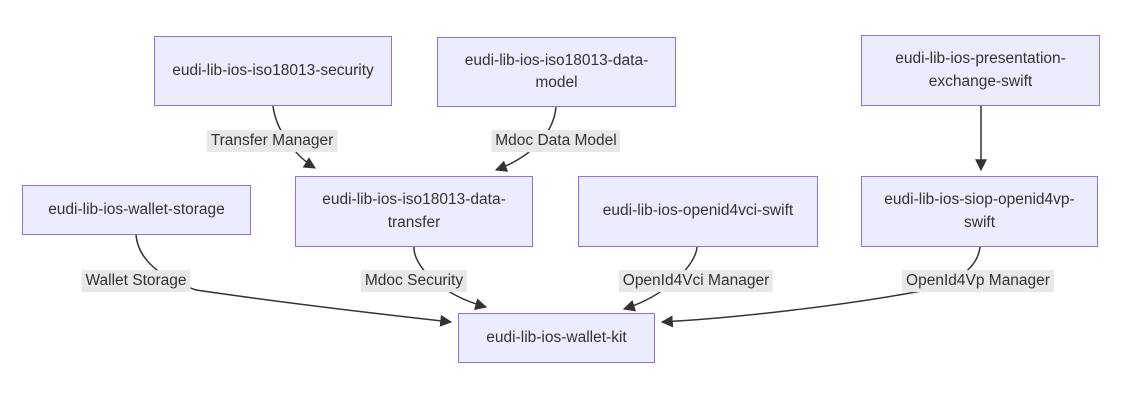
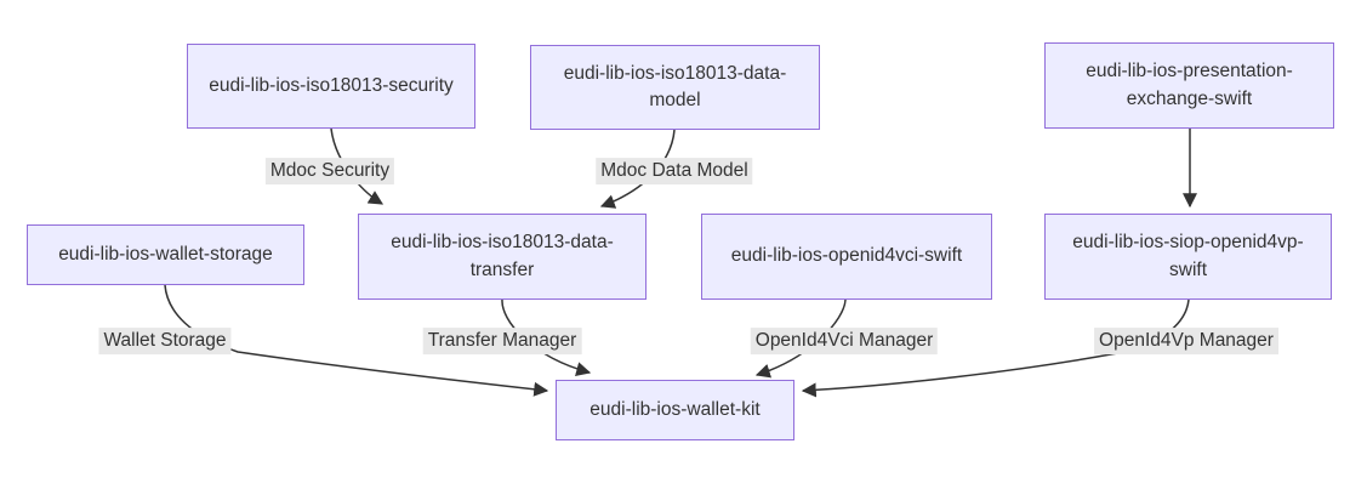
  eudi-lib-ios-iso18013-security
  eudi-lib-ios-iso18013-data-model
  eudi-lib-ios-presentation-exchange-swift
  eudi-lib-ios-wallet-storage
  eudi-lib-ios-iso18013-data-transfer
  eudi-lib-ios-openid4vci-swift
  eudi-lib-ios-siop-openid4vp-swift
  eudi-lib-ios-wallet-kit
- Transfer Manager
+ Mdoc Security
  Mdoc Data Model
  Wallet Storage
- Mdoc Security
+ Transfer Manager
  OpenId4Vci Manager
  OpenId4Vp Manager
